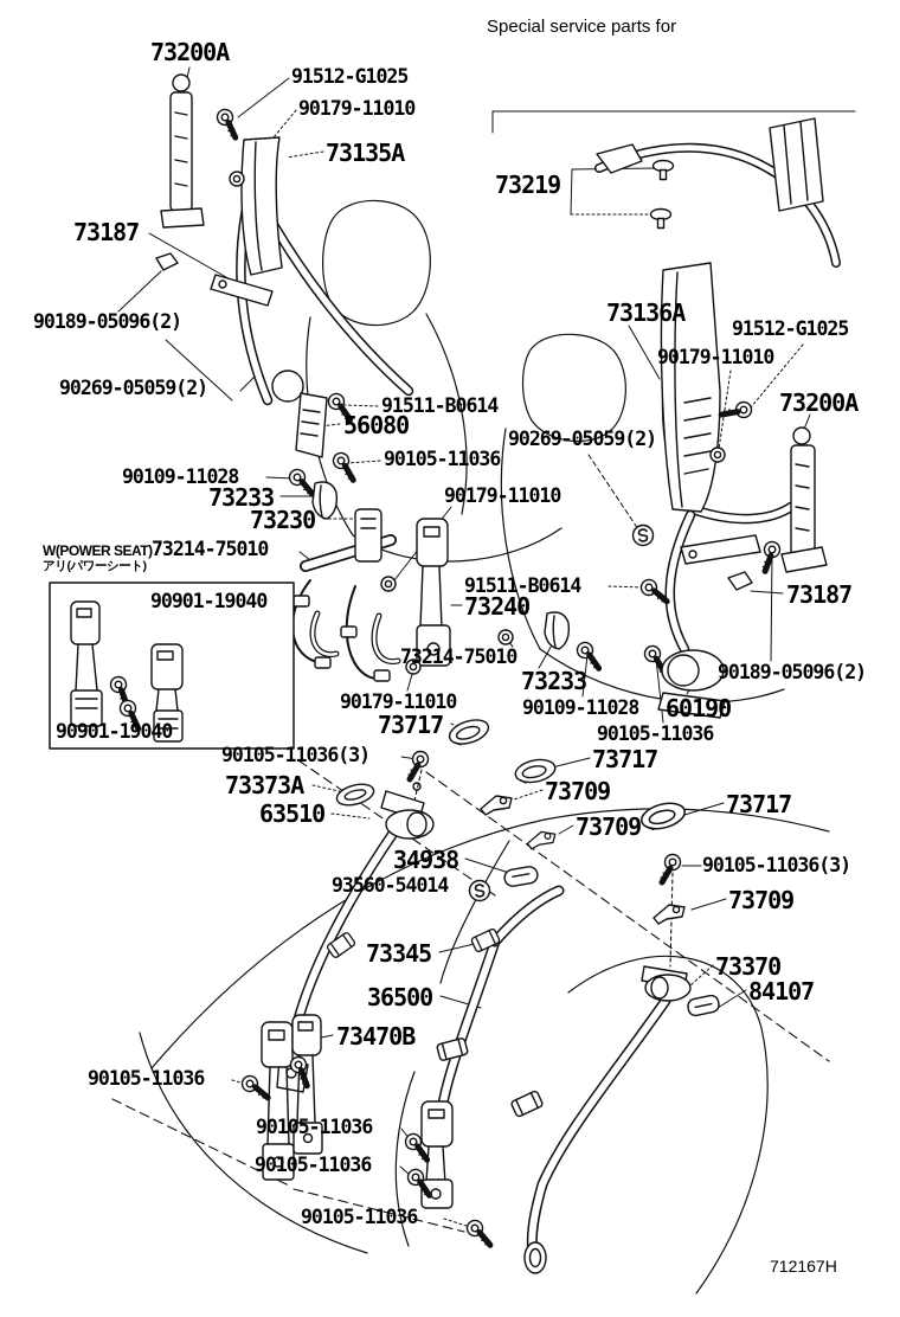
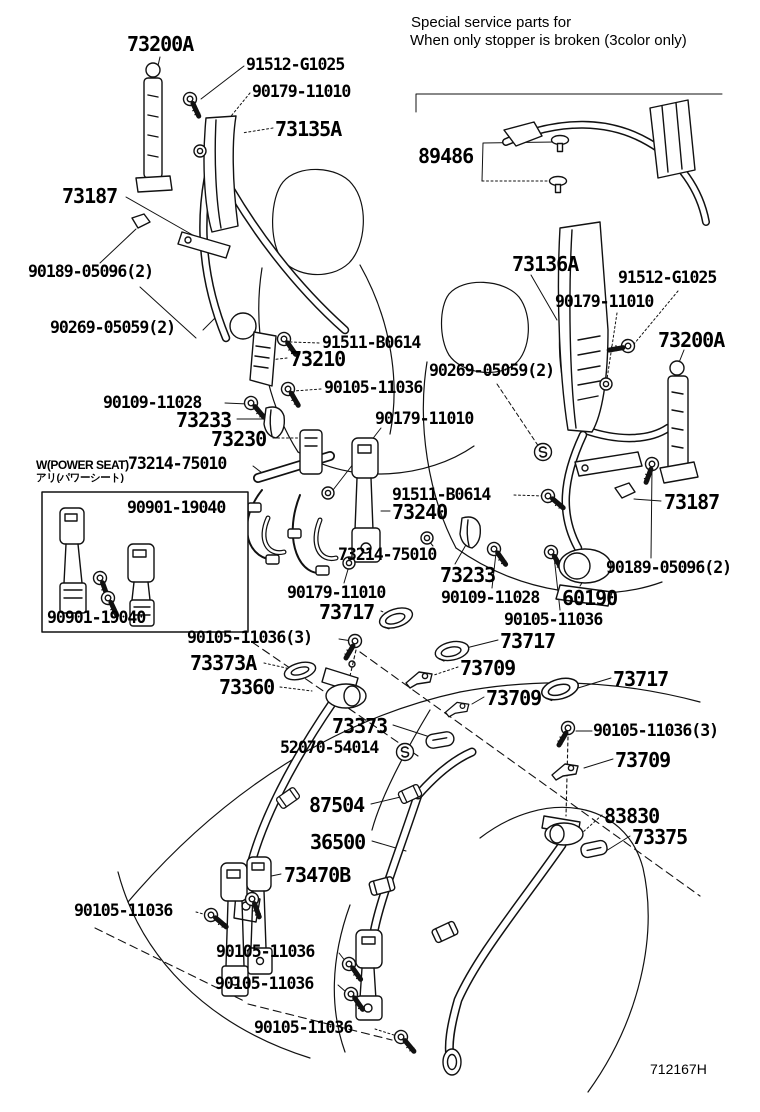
  Special service parts for
+ When only stopper is broken (3color only)
  W(POWER SEAT)
  アリ(パワーシート)
  73200A
  91512-G1025
  90179-11010
  73135A
  73187
  90189-05096(2)
  90269-05059(2)
  91511-B0614
- 56080
+ 73210
  90105-11036
  90109-11028
  73233
  73230
  90179-11010
  73214-75010
  90901-19040
  90901-19040
  91511-B0614
  73240
  73214-75010
  73233
  90109-11028
  60190
  90105-11036
  90189-05096(2)
  73187
  90179-11010
  73717
  73136A
  91512-G1025
  90179-11010
  73200A
  90269-05059(2)
- 73219
+ 89486
  90105-11036(3)
  73373A
- 63510
+ 73360
  73717
  73709
  73717
  73709
- 34938
+ 73373
- 93560-54014
+ 52070-54014
  90105-11036(3)
  73709
- 73345
+ 87504
  36500
- 73370
+ 83830
- 84107
+ 73375
  73470B
  90105-11036
  90105-11036
  90105-11036
  90105-11036
  712167H
